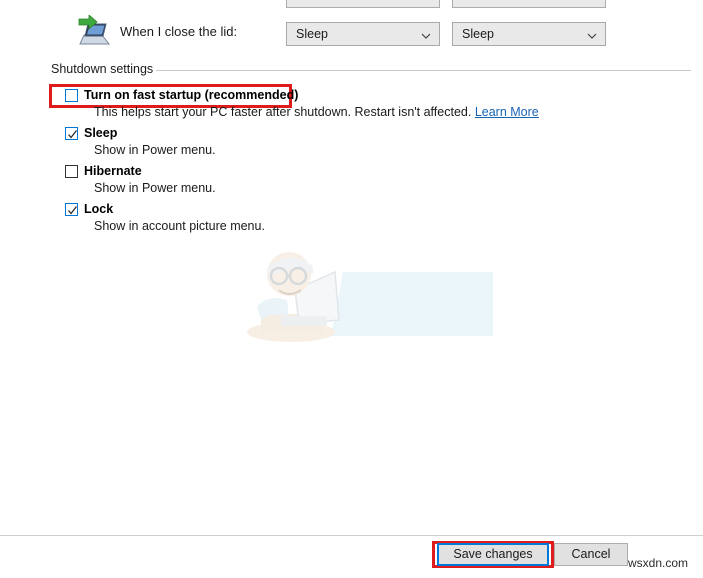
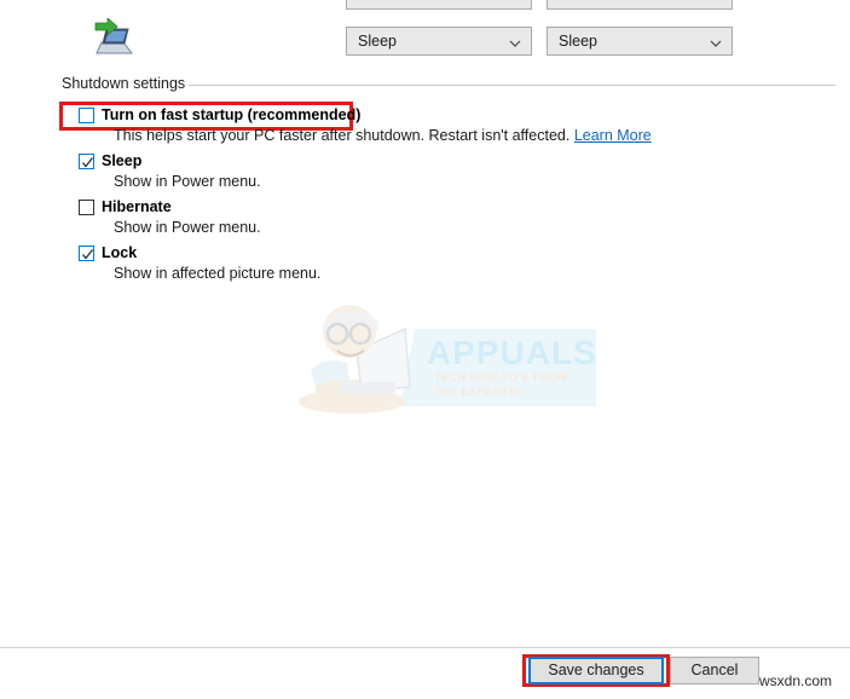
- When I close the lid:
  Sleep
  Sleep
  Shutdown settings
  Turn on fast startup (recommended)
  This helps start your PC faster after shutdown. Restart isn't affected. Learn More
  Sleep
  Show in Power menu.
  Hibernate
  Show in Power menu.
  Lock
- Show in account picture menu.
+ Show in affected picture menu.
+ APPUALS
+ TECH HOW-TO'S FROM THE EXPERTS!
  Save changes
  Cancel
  wsxdn.com
